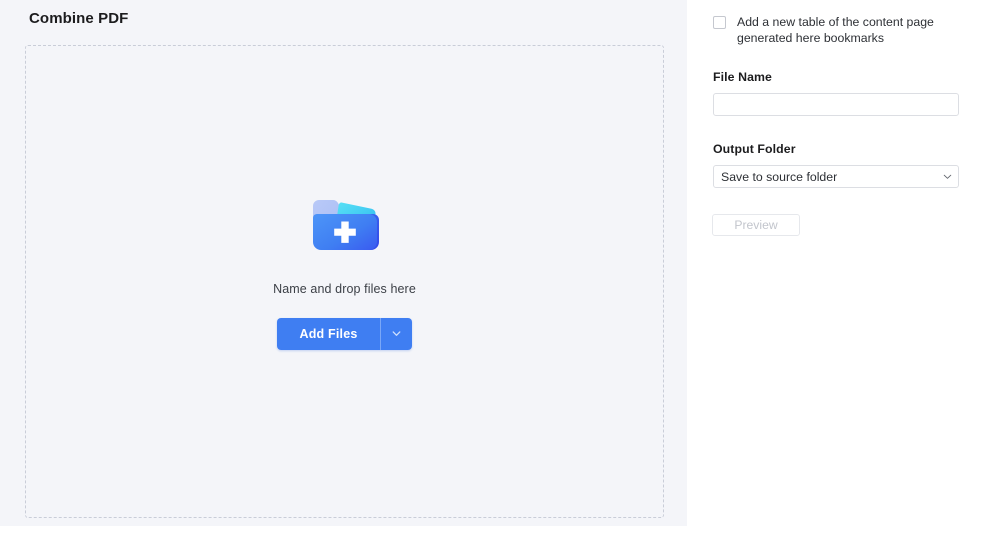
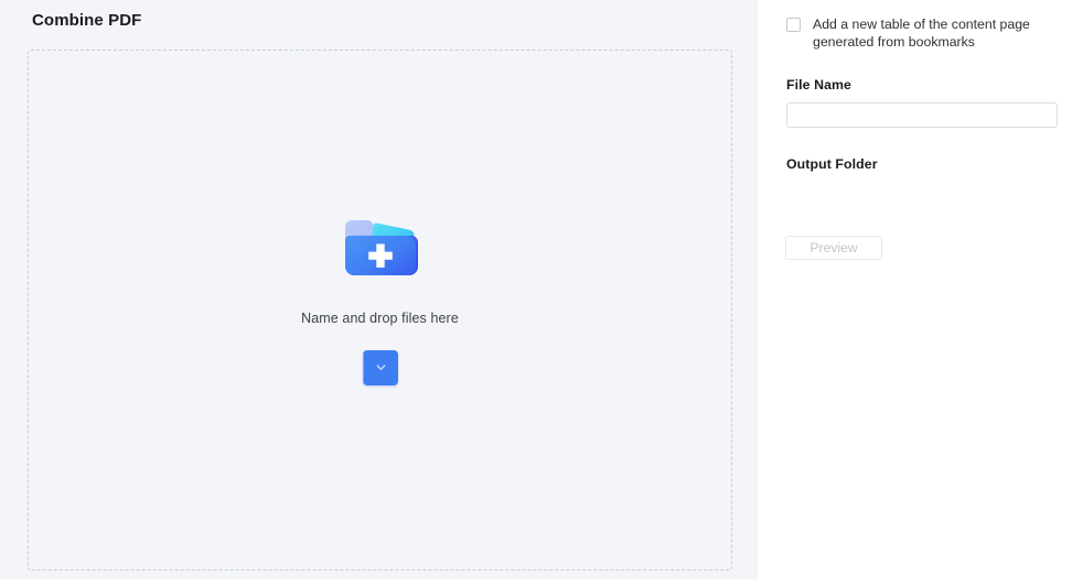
  Combine PDF
  Name and drop files here
- Add Files
- Add a new table of the content page generated here bookmarks
+ Add a new table of the content page generated from bookmarks
  File Name
  Output Folder
- Save to source folder
  Preview
